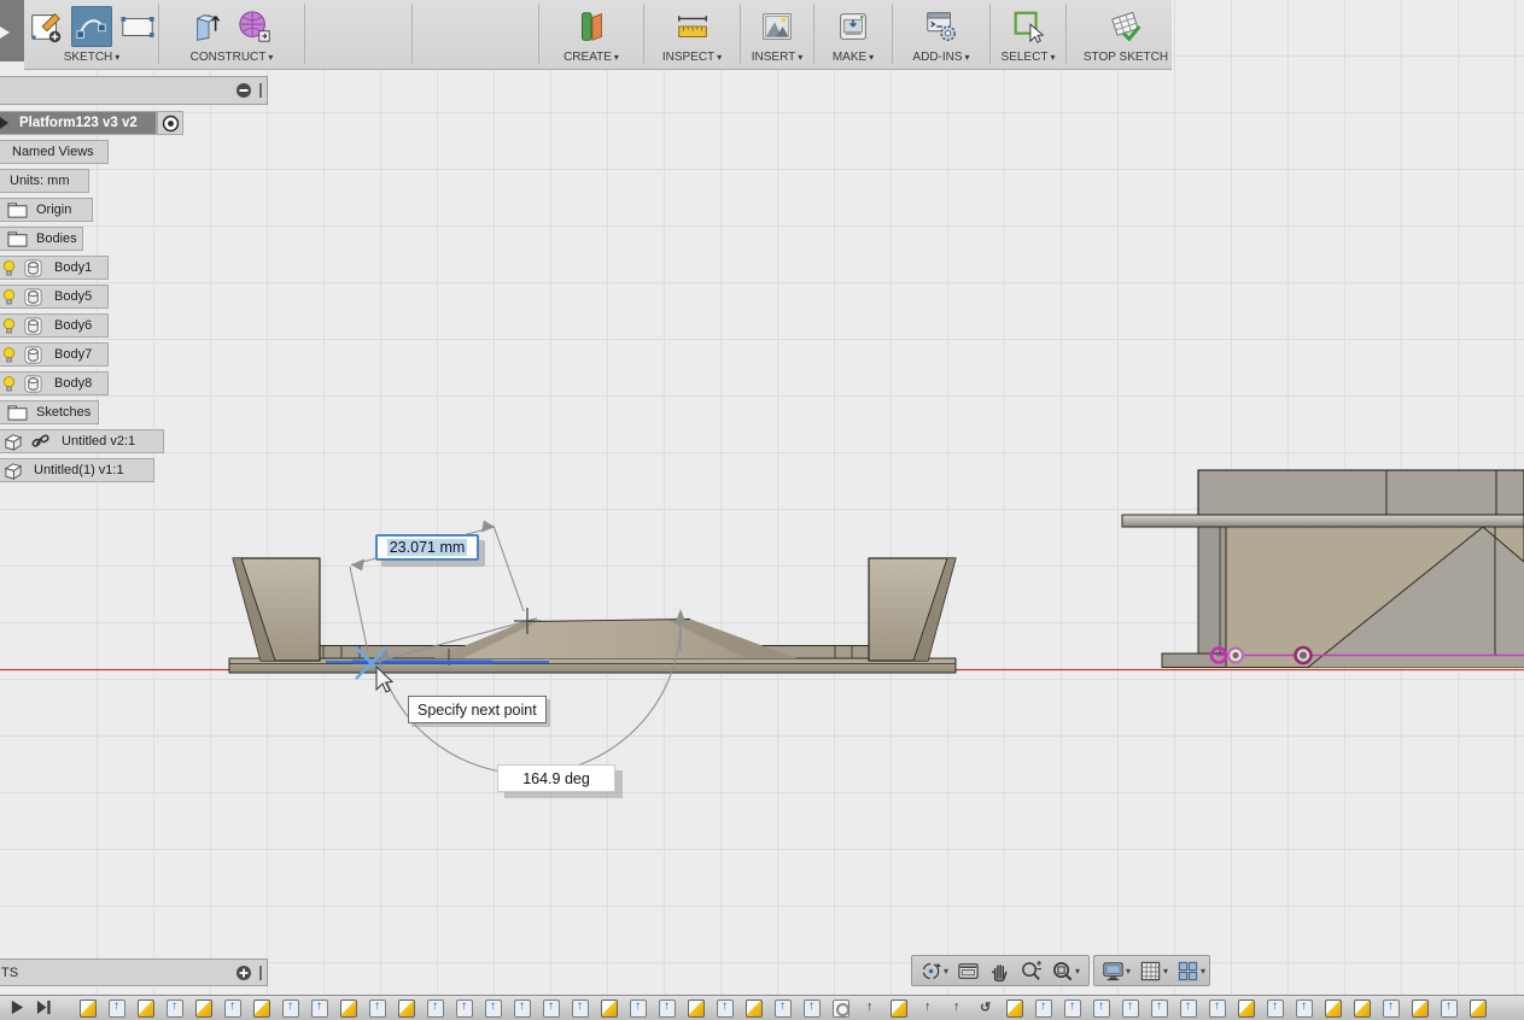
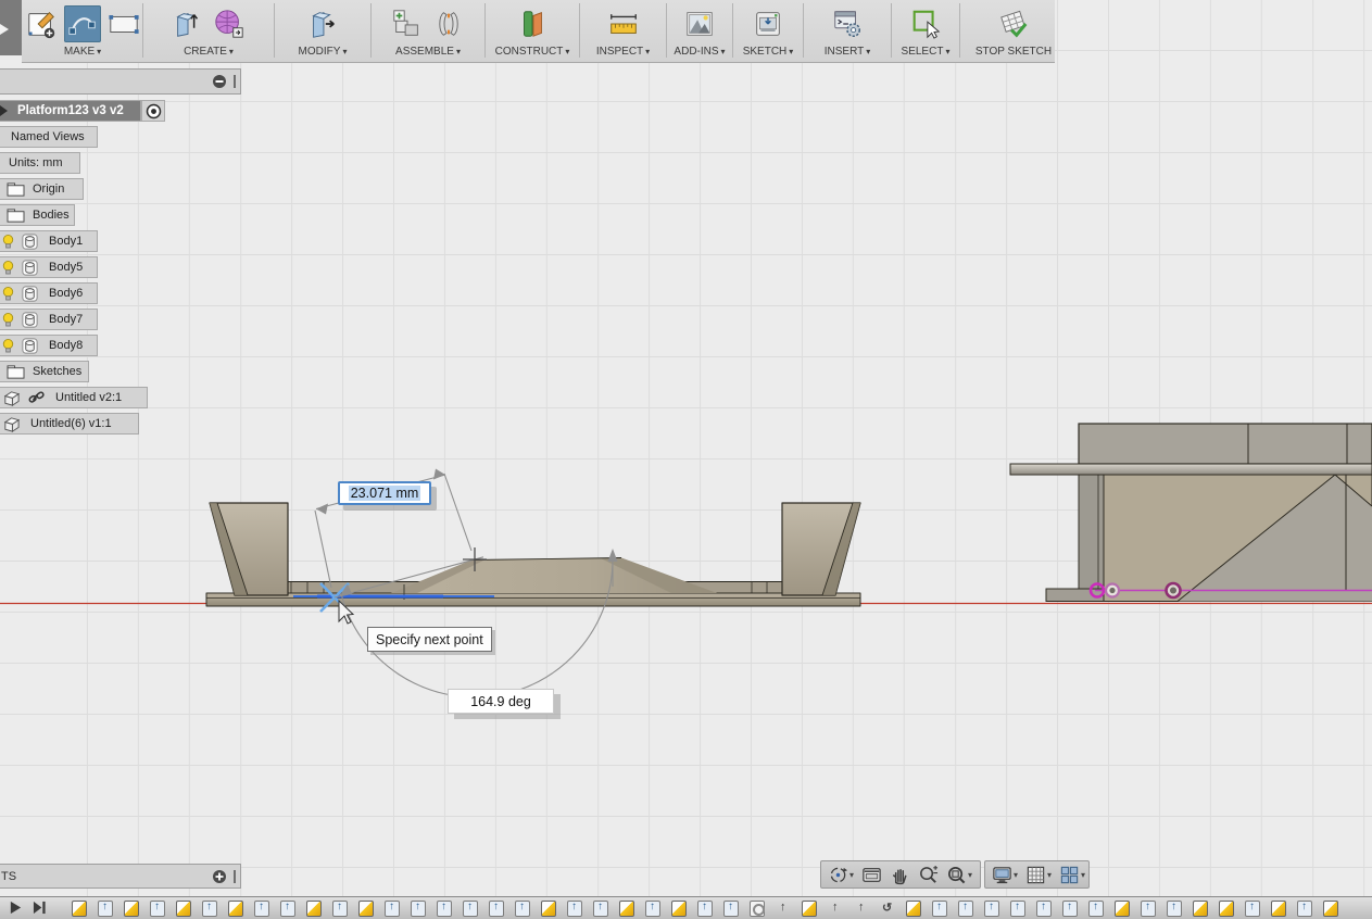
- SKETCH ▾
+ MAKE ▾
- CONSTRUCT ▾
+ CREATE ▾
+ MODIFY ▾
+ ASSEMBLE ▾
- CREATE ▾
+ CONSTRUCT ▾
  INSPECT ▾
- INSERT ▾
+ ADD-INS ▾
- MAKE ▾
+ SKETCH ▾
- ADD-INS ▾
+ INSERT ▾
  SELECT ▾
  STOP SKETCH
  Platform123 v3 v2
  Named Views
  Units: mm
  Origin
  Bodies
  Body1
  Body5
  Body6
  Body7
  Body8
  Sketches
  Untitled v2:1
- Untitled(1) v1:1
+ Untitled(6) v1:1
  23.071 mm
  Specify next point
  164.9 deg
  ▾
  ▾
  ▾
  ▾
  ▾
  TS
